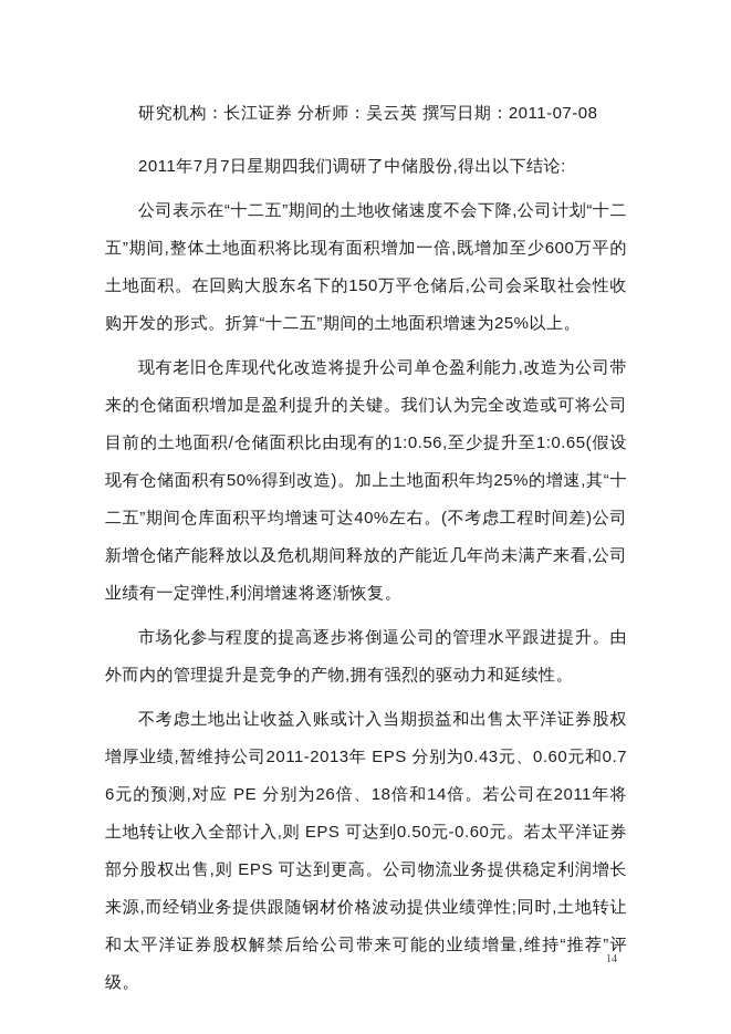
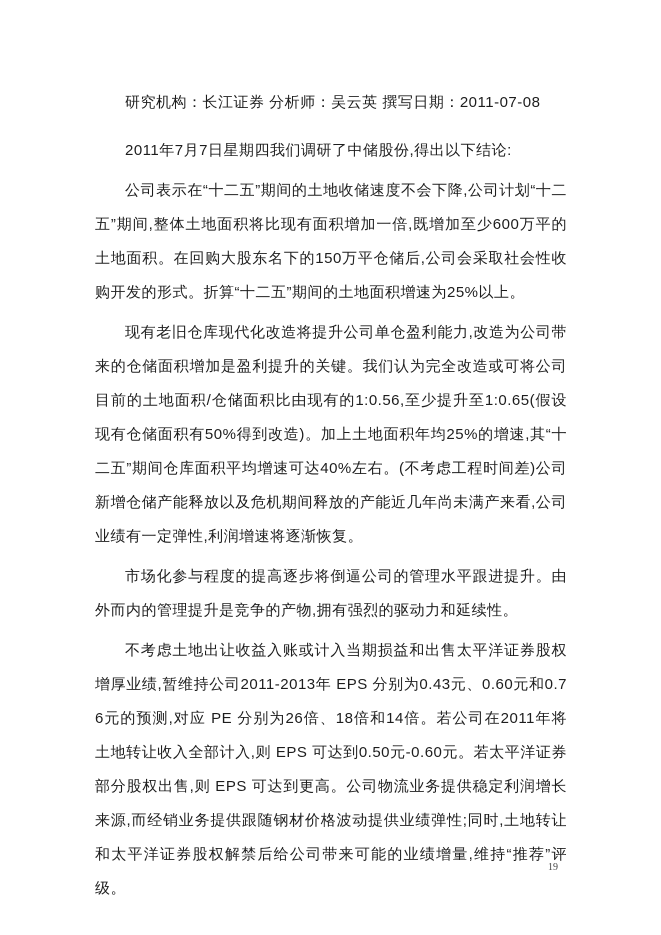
  研究机构：长江证券 分析师：吴云英 撰写日期：2011-07-08
  2011年7月7日星期四我们调研了中储股份,得出以下结论:
  公司表示在“十二五”期间的土地收储速度不会下降,公司计划“十二五”期间,整体土地面积将比现有面积增加一倍,既增加至少600万平的土地面积。在回购大股东名下的150万平仓储后,公司会采取社会性收购开发的形式。折算“十二五”期间的土地面积增速为25%以上。
  现有老旧仓库现代化改造将提升公司单仓盈利能力,改造为公司带来的仓储面积增加是盈利提升的关键。我们认为完全改造或可将公司目前的土地面积/仓储面积比由现有的1:0.56,至少提升至1:0.65(假设现有仓储面积有50%得到改造)。加上土地面积年均25%的增速,其“十二五”期间仓库面积平均增速可达40%左右。(不考虑工程时间差)公司新增仓储产能释放以及危机期间释放的产能近几年尚未满产来看,公司业绩有一定弹性,利润增速将逐渐恢复。
  市场化参与程度的提高逐步将倒逼公司的管理水平跟进提升。由外而内的管理提升是竞争的产物,拥有强烈的驱动力和延续性。
  不考虑土地出让收益入账或计入当期损益和出售太平洋证券股权增厚业绩,暂维持公司2011-2013年 EPS 分别为0.43元、0.60元和0.76元的预测,对应 PE 分别为26倍、18倍和14倍。若公司在2011年将土地转让收入全部计入,则 EPS 可达到0.50元-0.60元。若太平洋证券部分股权出售,则 EPS 可达到更高。公司物流业务提供稳定利润增长来源,而经销业务提供跟随钢材价格波动提供业绩弹性;同时,土地转让和太平洋证券股权解禁后给公司带来可能的业绩增量,维持“推荐”评级。
- 14
+ 19
